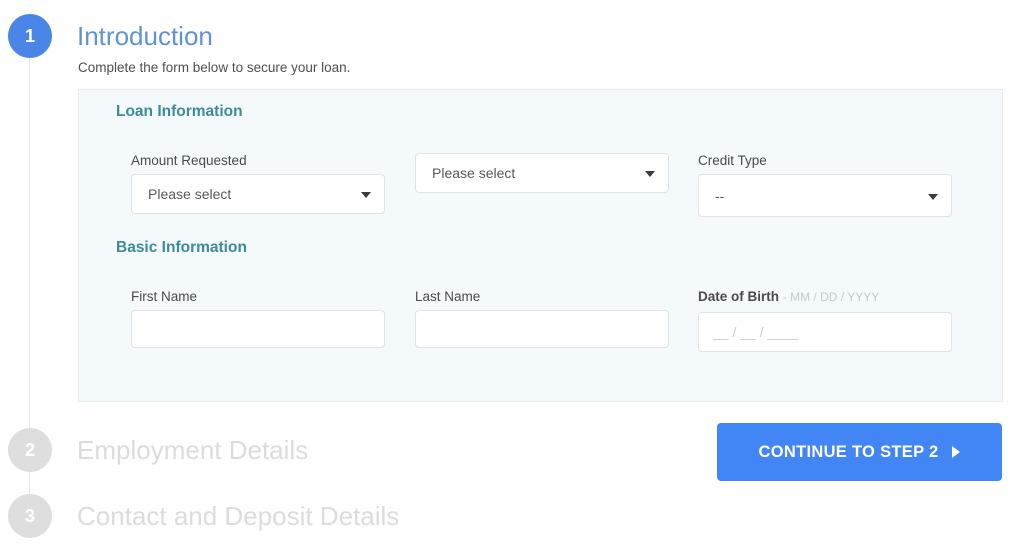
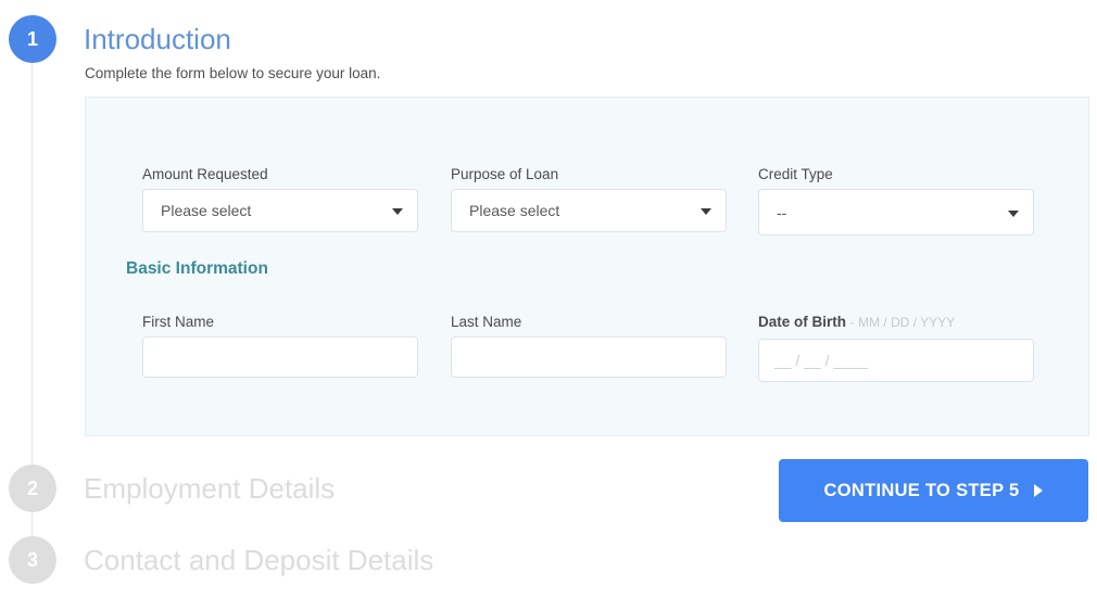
  1
  Introduction
  Complete the form below to secure your loan.
- Loan Information
  Amount Requested
  Please select
+ Purpose of Loan
  Please select
  Credit Type
  --
  Basic Information
  First Name
  Last Name
  Date of Birth - MM / DD / YYYY
  __ / __ / ____
- CONTINUE TO STEP 2
+ CONTINUE TO STEP 5
  2
  Employment Details
  3
  Contact and Deposit Details
